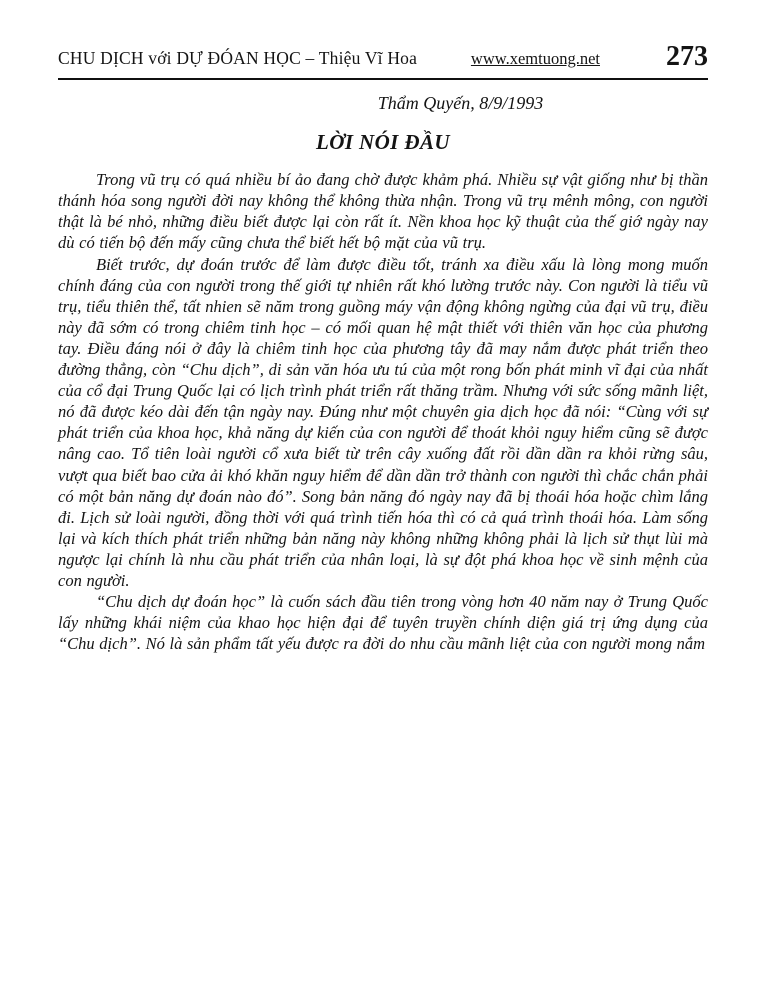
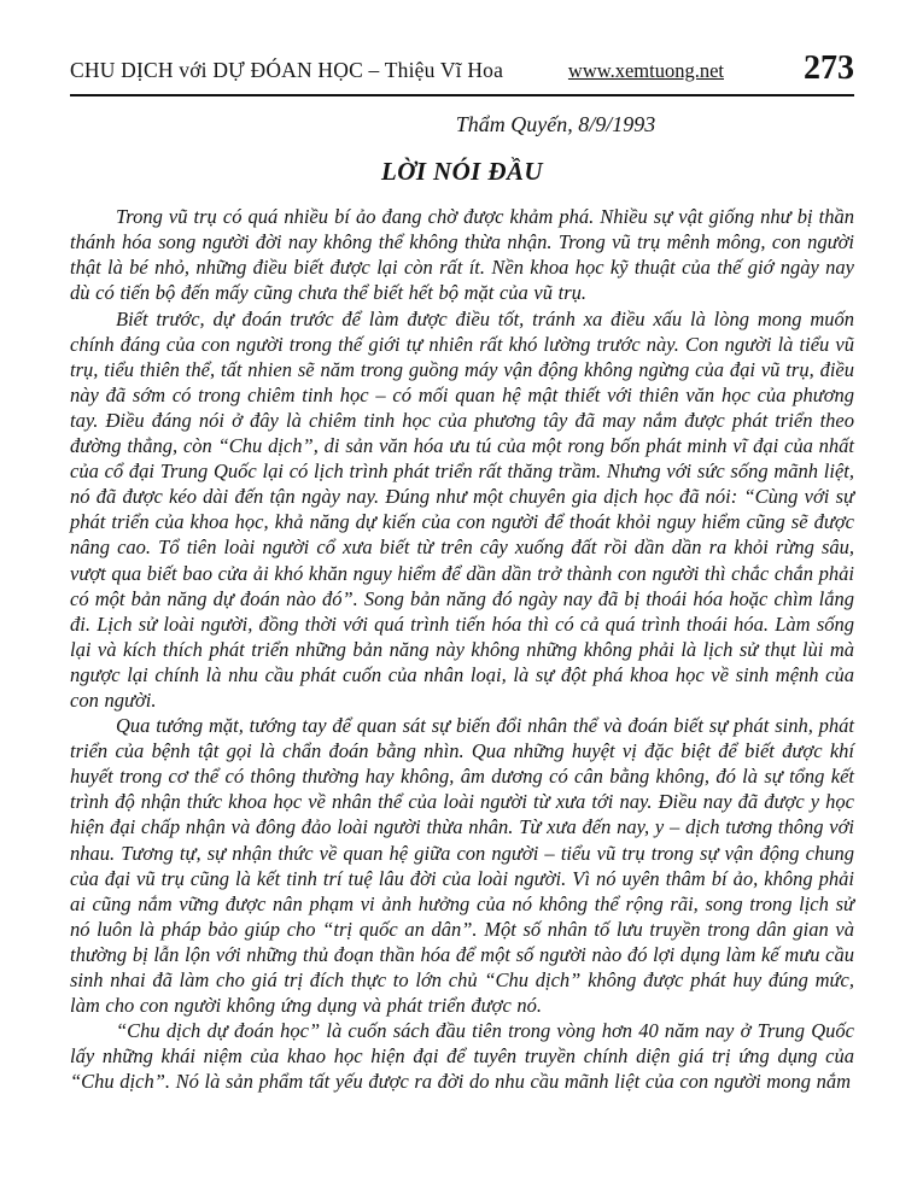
  CHU DỊCH với DỰ ĐÓAN HỌC – Thiệu Vĩ Hoa
  www.xemtuong.net
  273
  Thẩm Quyến, 8/9/1993
  LỜI NÓI ĐẦU
  Trong vũ trụ có quá nhiều bí ảo đang chờ được khảm phá. Nhiều sự vật giống như bị thần thánh hóa song người đời nay không thể không thừa nhận. Trong vũ trụ mênh mông, con người thật là bé nhỏ, những điều biết được lại còn rất ít. Nền khoa học kỹ thuật của thế giớ ngày nay dù có tiến bộ đến mấy cũng chưa thể biết hết bộ mặt của vũ trụ.
- Biết trước, dự đoán trước để làm được điều tốt, tránh xa điều xấu là lòng mong muốn chính đáng của con người trong thế giới tự nhiên rất khó lường trước này. Con người là tiểu vũ trụ, tiểu thiên thể, tất nhien sẽ năm trong guồng máy vận động không ngừng của đại vũ trụ, điều này đã sớm có trong chiêm tinh học – có mối quan hệ mật thiết với thiên văn học của phương tay. Điều đáng nói ở đây là chiêm tinh học của phương tây đã may nắm được phát triển theo đường thẳng, còn “Chu dịch”, di sản văn hóa ưu tú của một rong bốn phát minh vĩ đại của nhất của cổ đại Trung Quốc lại có lịch trình phát triển rất thăng trầm. Nhưng với sức sống mãnh liệt, nó đã được kéo dài đến tận ngày nay. Đúng như một chuyên gia dịch học đã nói: “Cùng với sự phát triển của khoa học, khả năng dự kiến của con người để thoát khỏi nguy hiểm cũng sẽ được nâng cao. Tổ tiên loài người cổ xưa biết từ trên cây xuống đất rồi dần dần ra khỏi rừng sâu, vượt qua biết bao cửa ải khó khăn nguy hiểm để dần dần trở thành con người thì chắc chắn phải có một bản năng dự đoán nào đó”. Song bản năng đó ngày nay đã bị thoái hóa hoặc chìm lắng đi. Lịch sử loài người, đồng thời với quá trình tiến hóa thì có cả quá trình thoái hóa. Làm sống lại và kích thích phát triển những bản năng này không những không phải là lịch sử thụt lùi mà ngược lại chính là nhu cầu phát triển của nhân loại, là sự đột phá khoa học về sinh mệnh của con người.
+ Biết trước, dự đoán trước để làm được điều tốt, tránh xa điều xấu là lòng mong muốn chính đáng của con người trong thế giới tự nhiên rất khó lường trước này. Con người là tiểu vũ trụ, tiểu thiên thể, tất nhien sẽ năm trong guồng máy vận động không ngừng của đại vũ trụ, điều này đã sớm có trong chiêm tinh học – có mối quan hệ mật thiết với thiên văn học của phương tay. Điều đáng nói ở đây là chiêm tinh học của phương tây đã may nắm được phát triển theo đường thẳng, còn “Chu dịch”, di sản văn hóa ưu tú của một rong bốn phát minh vĩ đại của nhất của cổ đại Trung Quốc lại có lịch trình phát triển rất thăng trầm. Nhưng với sức sống mãnh liệt, nó đã được kéo dài đến tận ngày nay. Đúng như một chuyên gia dịch học đã nói: “Cùng với sự phát triển của khoa học, khả năng dự kiến của con người để thoát khỏi nguy hiểm cũng sẽ được nâng cao. Tổ tiên loài người cổ xưa biết từ trên cây xuống đất rồi dần dần ra khỏi rừng sâu, vượt qua biết bao cửa ải khó khăn nguy hiểm để dần dần trở thành con người thì chắc chắn phải có một bản năng dự đoán nào đó”. Song bản năng đó ngày nay đã bị thoái hóa hoặc chìm lắng đi. Lịch sử loài người, đồng thời với quá trình tiến hóa thì có cả quá trình thoái hóa. Làm sống lại và kích thích phát triển những bản năng này không những không phải là lịch sử thụt lùi mà ngược lại chính là nhu cầu phát cuốn của nhân loại, là sự đột phá khoa học về sinh mệnh của con người.
+ Qua tướng mặt, tướng tay để quan sát sự biến đổi nhân thể và đoán biết sự phát sinh, phát triển của bệnh tật gọi là chẩn đoán bằng nhìn. Qua những huyệt vị đặc biệt để biết được khí huyết trong cơ thể có thông thường hay không, âm dương có cân bằng không, đó là sự tổng kết trình độ nhận thức khoa học về nhân thể của loài người từ xưa tới nay. Điều nay đã được y học hiện đại chấp nhận và đông đảo loài người thừa nhân. Từ xưa đến nay, y – dịch tương thông với nhau. Tương tự, sự nhận thức về quan hệ giữa con người – tiểu vũ trụ trong sự vận động chung của đại vũ trụ cũng là kết tinh trí tuệ lâu đời của loài người. Vì nó uyên thâm bí ảo, không phải ai cũng nắm vững được nân phạm vi ảnh hưởng của nó không thể rộng rãi, song trong lịch sử nó luôn là pháp bảo giúp cho “trị quốc an dân”. Một số nhân tố lưu truyền trong dân gian và thường bị lẫn lộn với những thủ đoạn thần hóa để một số người nào đó lợi dụng làm kế mưu cầu sinh nhai đã làm cho giá trị đích thực to lớn chủ “Chu dịch” không được phát huy đúng mức, làm cho con người không ứng dụng và phát triển được nó.
  “Chu dịch dự đoán học” là cuốn sách đầu tiên trong vòng hơn 40 năm nay ở Trung Quốc lấy những khái niệm của khao học hiện đại để tuyên truyền chính diện giá trị ứng dụng của “Chu dịch”. Nó là sản phẩm tất yếu được ra đời do nhu cầu mãnh liệt của con người mong nắm
